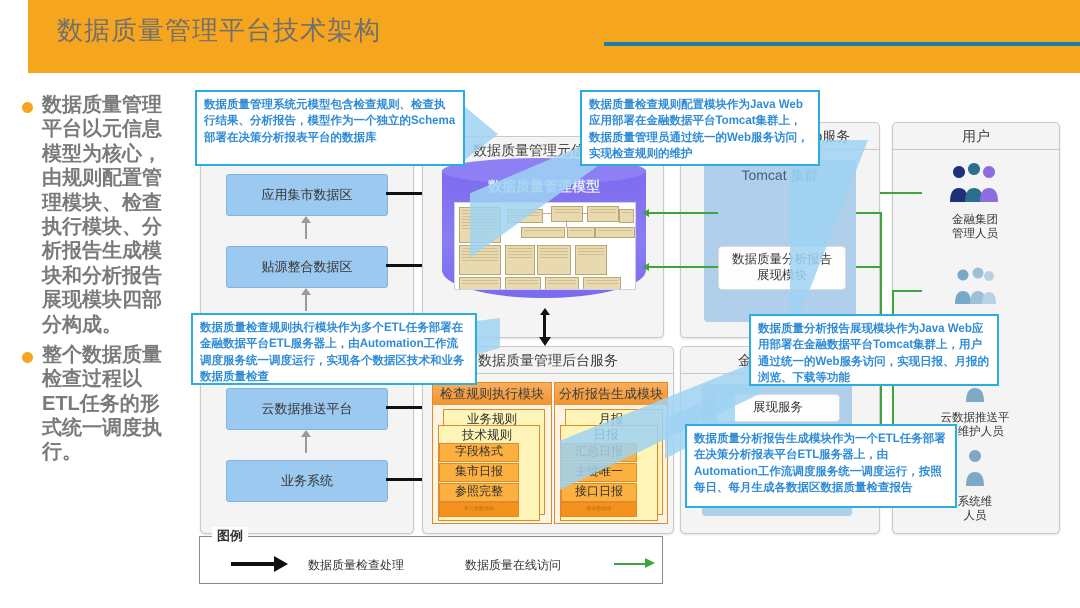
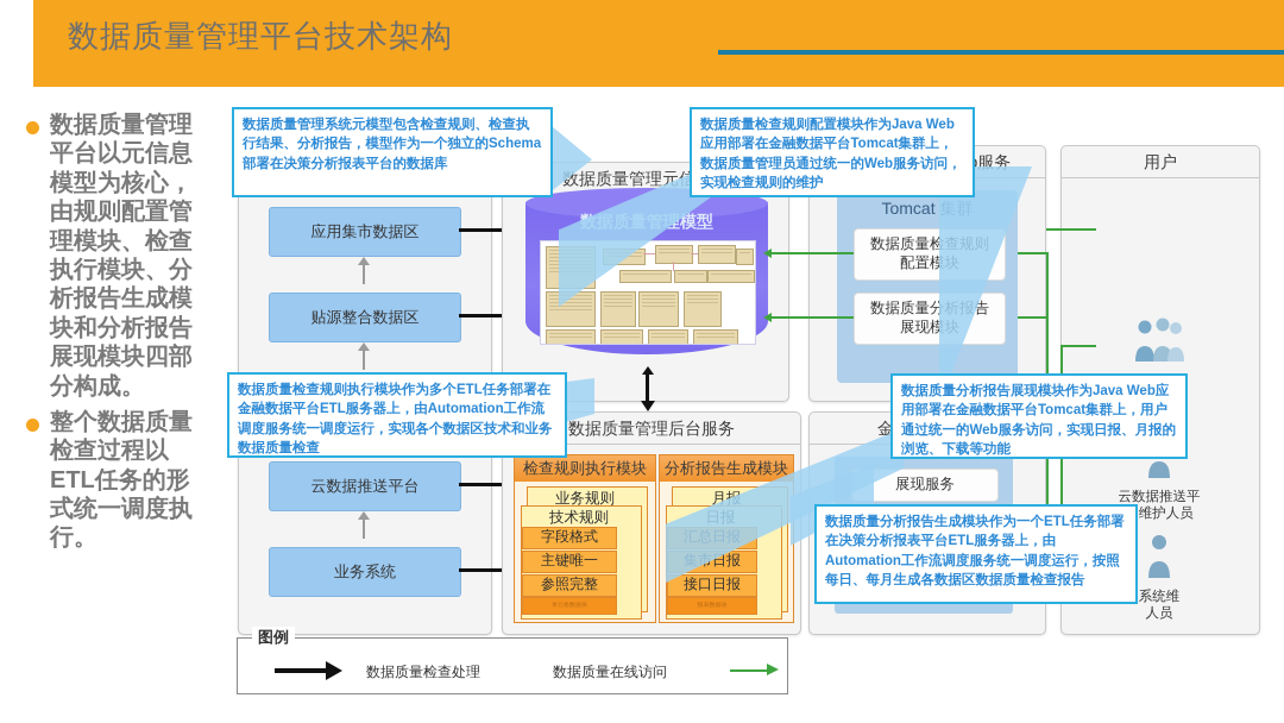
  数据质量管理平台技术架构
  数据质量管理平台以元信息模型为核心，由规则配置管理模块、检查执行模块、分析报告生成模块和分析报告展现模块四部分构成。
  整个数据质量检查过程以ETL任务的形式统一调度执行。
  应用集市数据区
  贴源整合数据区
  云数据推送平台
  业务系统
  数据质量管理元信
  数据质量管理模型
  数据质量管理后台服务
  检查规则执行模块
  业务规则
  技术规则
  字段格式
- 集市日报
+ 主键唯一
  参照完整
  分析报告生成模块
  月报
  日报
  汇总日报
- 主键唯一
+ 集市日报
  接口日报
  Tomcat 集群
+ 数据质量检查规则
+ 配置模块
  数据质量分析报告
  展现模块
  展现服务
  用户
- 金融集团
- 管理人员
  云数据推送平
  维护人员
  系统维
  人员
  数据质量管理系统元模型包含检查规则、检查执行结果、分析报告，模型作为一个独立的Schema部署在决策分析报表平台的数据库
  数据质量检查规则配置模块作为Java Web应用部署在金融数据平台Tomcat集群上，数据质量管理员通过统一的Web服务访问，实现检查规则的维护
  数据质量检查规则执行模块作为多个ETL任务部署在金融数据平台ETL服务器上，由Automation工作流调度服务统一调度运行，实现各个数据区技术和业务数据质量检查
  数据质量分析报告展现模块作为Java Web应用部署在金融数据平台Tomcat集群上，用户通过统一的Web服务访问，实现日报、月报的浏览、下载等功能
  数据质量分析报告生成模块作为一个ETL任务部署在决策分析报表平台ETL服务器上，由Automation工作流调度服务统一调度运行，按照每日、每月生成各数据区数据质量检查报告
  图例
  数据质量检查处理
  数据质量在线访问
